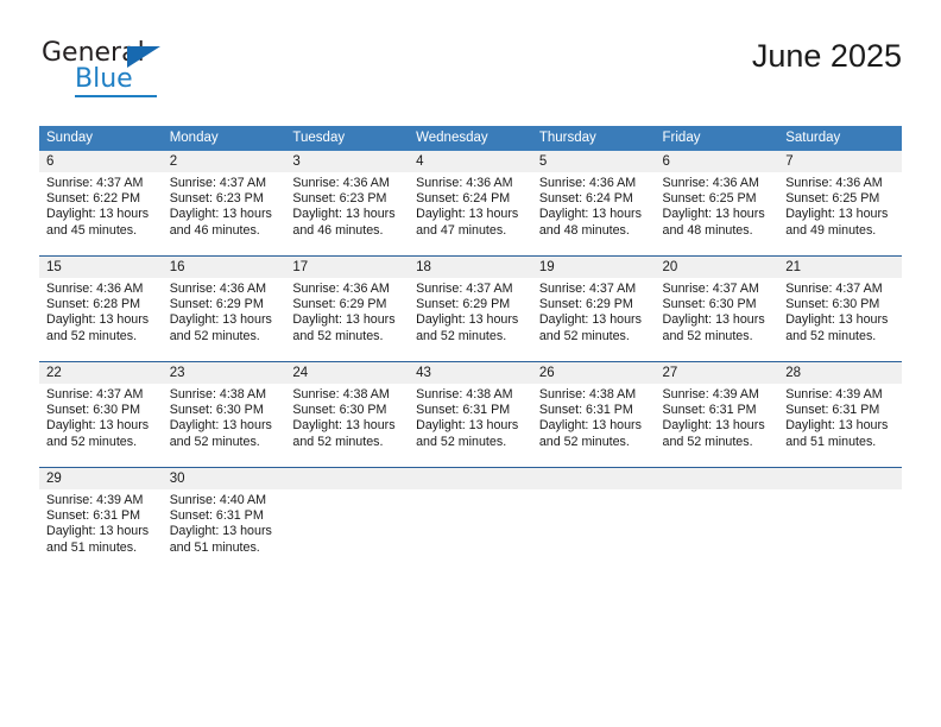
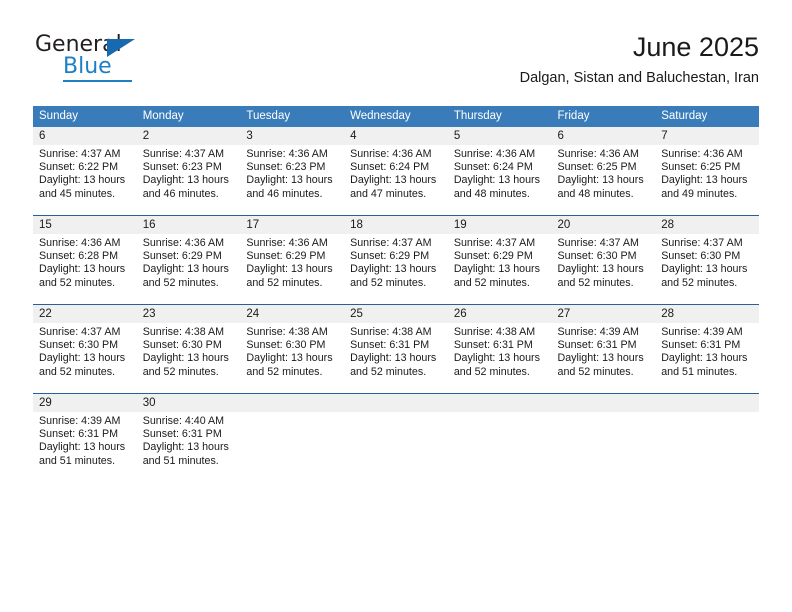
  General
  Blue
  June 2025
+ Dalgan, Sistan and Baluchestan, Iran
  Sunday	Monday	Tuesday	Wednesday	Thursday	Friday	Saturday
  6Sunrise: 4:37 AMSunset: 6:22 PMDaylight: 13 hoursand 45 minutes.	2Sunrise: 4:37 AMSunset: 6:23 PMDaylight: 13 hoursand 46 minutes.	3Sunrise: 4:36 AMSunset: 6:23 PMDaylight: 13 hoursand 46 minutes.	4Sunrise: 4:36 AMSunset: 6:24 PMDaylight: 13 hoursand 47 minutes.	5Sunrise: 4:36 AMSunset: 6:24 PMDaylight: 13 hoursand 48 minutes.	6Sunrise: 4:36 AMSunset: 6:25 PMDaylight: 13 hoursand 48 minutes.	7Sunrise: 4:36 AMSunset: 6:25 PMDaylight: 13 hoursand 49 minutes.
- 15Sunrise: 4:36 AMSunset: 6:28 PMDaylight: 13 hoursand 52 minutes.	16Sunrise: 4:36 AMSunset: 6:29 PMDaylight: 13 hoursand 52 minutes.	17Sunrise: 4:36 AMSunset: 6:29 PMDaylight: 13 hoursand 52 minutes.	18Sunrise: 4:37 AMSunset: 6:29 PMDaylight: 13 hoursand 52 minutes.	19Sunrise: 4:37 AMSunset: 6:29 PMDaylight: 13 hoursand 52 minutes.	20Sunrise: 4:37 AMSunset: 6:30 PMDaylight: 13 hoursand 52 minutes.	21Sunrise: 4:37 AMSunset: 6:30 PMDaylight: 13 hoursand 52 minutes.
+ 15Sunrise: 4:36 AMSunset: 6:28 PMDaylight: 13 hoursand 52 minutes.	16Sunrise: 4:36 AMSunset: 6:29 PMDaylight: 13 hoursand 52 minutes.	17Sunrise: 4:36 AMSunset: 6:29 PMDaylight: 13 hoursand 52 minutes.	18Sunrise: 4:37 AMSunset: 6:29 PMDaylight: 13 hoursand 52 minutes.	19Sunrise: 4:37 AMSunset: 6:29 PMDaylight: 13 hoursand 52 minutes.	20Sunrise: 4:37 AMSunset: 6:30 PMDaylight: 13 hoursand 52 minutes.	28Sunrise: 4:37 AMSunset: 6:30 PMDaylight: 13 hoursand 52 minutes.
- 22Sunrise: 4:37 AMSunset: 6:30 PMDaylight: 13 hoursand 52 minutes.	23Sunrise: 4:38 AMSunset: 6:30 PMDaylight: 13 hoursand 52 minutes.	24Sunrise: 4:38 AMSunset: 6:30 PMDaylight: 13 hoursand 52 minutes.	43Sunrise: 4:38 AMSunset: 6:31 PMDaylight: 13 hoursand 52 minutes.	26Sunrise: 4:38 AMSunset: 6:31 PMDaylight: 13 hoursand 52 minutes.	27Sunrise: 4:39 AMSunset: 6:31 PMDaylight: 13 hoursand 52 minutes.	28Sunrise: 4:39 AMSunset: 6:31 PMDaylight: 13 hoursand 51 minutes.
+ 22Sunrise: 4:37 AMSunset: 6:30 PMDaylight: 13 hoursand 52 minutes.	23Sunrise: 4:38 AMSunset: 6:30 PMDaylight: 13 hoursand 52 minutes.	24Sunrise: 4:38 AMSunset: 6:30 PMDaylight: 13 hoursand 52 minutes.	25Sunrise: 4:38 AMSunset: 6:31 PMDaylight: 13 hoursand 52 minutes.	26Sunrise: 4:38 AMSunset: 6:31 PMDaylight: 13 hoursand 52 minutes.	27Sunrise: 4:39 AMSunset: 6:31 PMDaylight: 13 hoursand 52 minutes.	28Sunrise: 4:39 AMSunset: 6:31 PMDaylight: 13 hoursand 51 minutes.
  29Sunrise: 4:39 AMSunset: 6:31 PMDaylight: 13 hoursand 51 minutes.	30Sunrise: 4:40 AMSunset: 6:31 PMDaylight: 13 hoursand 51 minutes.
